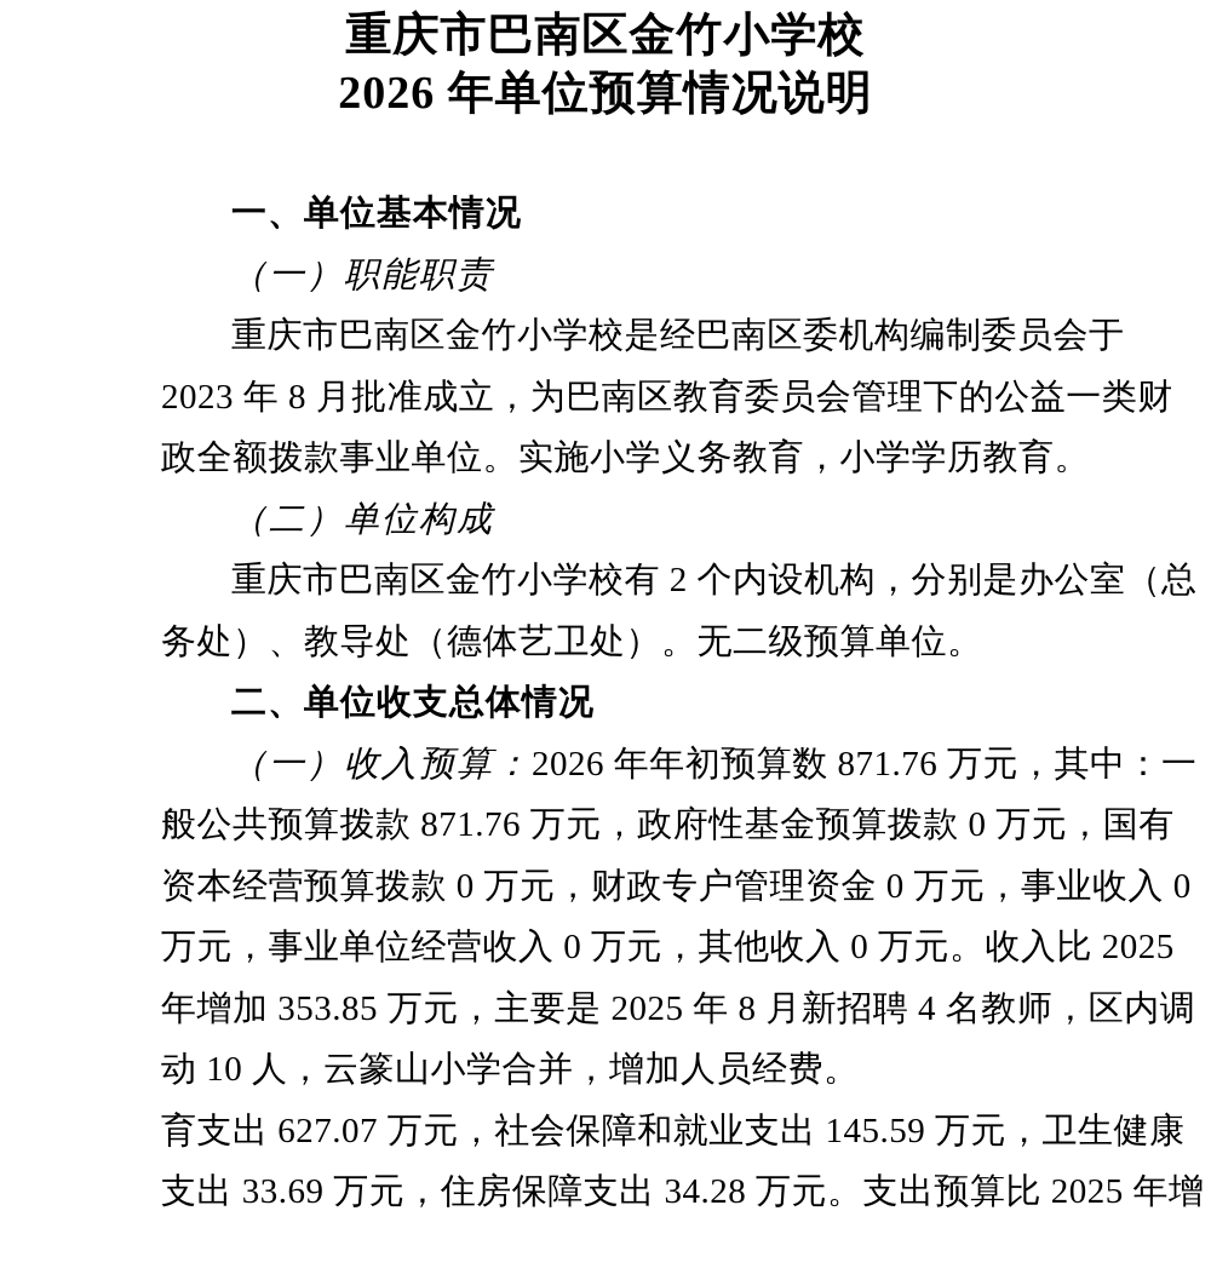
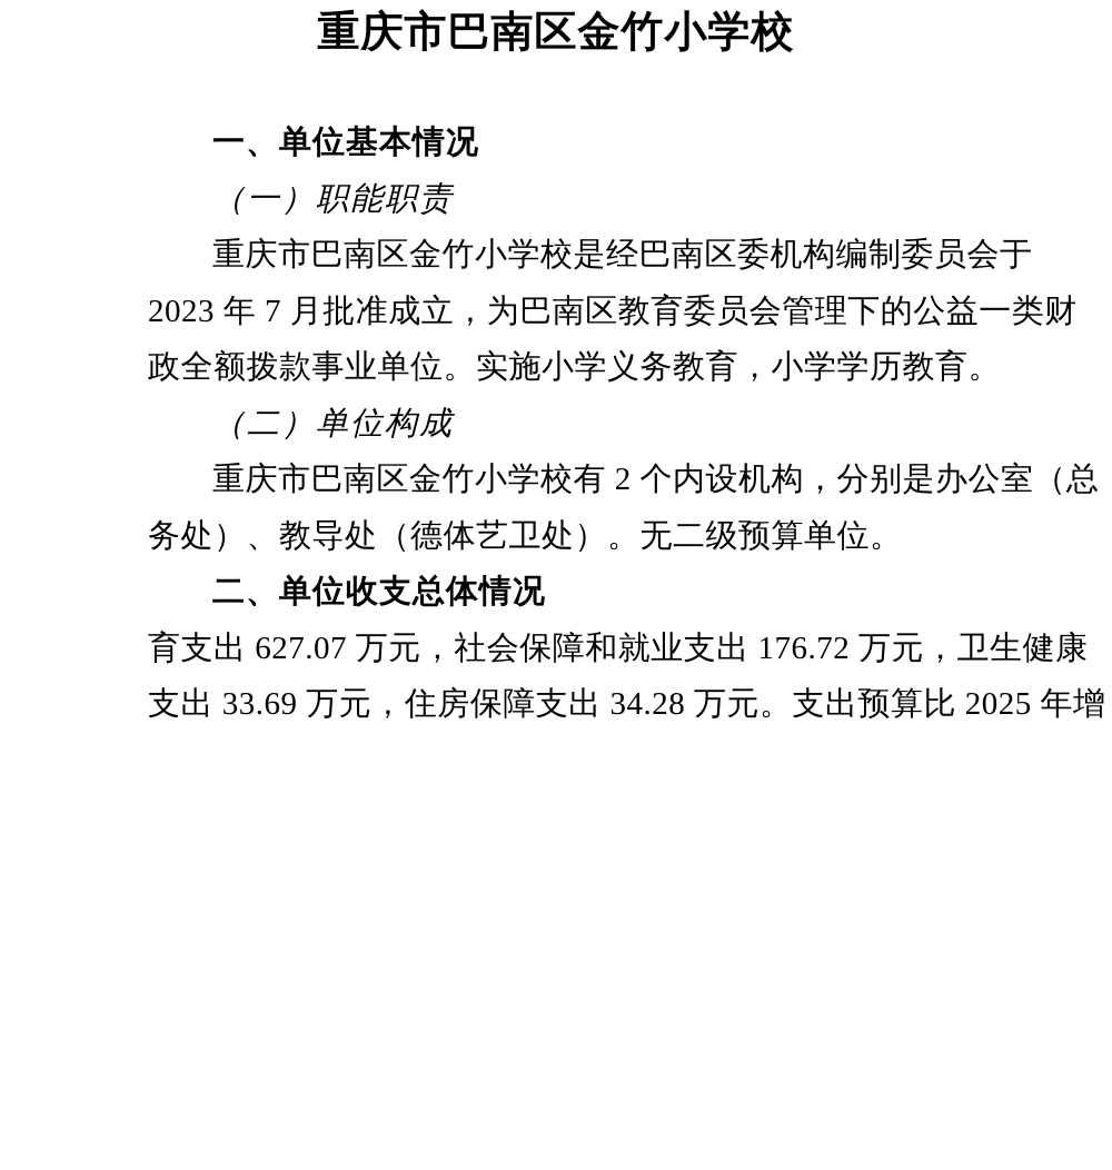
  重庆市巴南区金竹小学校
- 2026 年单位预算情况说明
  一、单位基本情况
  （一）职能职责
  重庆市巴南区金竹小学校是经巴南区委机构编制委员会于
- 2023 年 8 月批准成立，为巴南区教育委员会管理下的公益一类财
+ 2023 年 7 月批准成立，为巴南区教育委员会管理下的公益一类财
  政全额拨款事业单位。实施小学义务教育，小学学历教育。
  （二）单位构成
  重庆市巴南区金竹小学校有 2 个内设机构，分别是办公室（总
  务处）、教导处（德体艺卫处）。无二级预算单位。
  二、单位收支总体情况
- （一）收入预算：2026 年年初预算数 871.76 万元，其中：一
- 般公共预算拨款 871.76 万元，政府性基金预算拨款 0 万元，国有
- 资本经营预算拨款 0 万元，财政专户管理资金 0 万元，事业收入 0
- 万元，事业单位经营收入 0 万元，其他收入 0 万元。收入比 2025
- 年增加 353.85 万元，主要是 2025 年 8 月新招聘 4 名教师，区内调
- 动 10 人，云篆山小学合并，增加人员经费。
- 育支出 627.07 万元，社会保障和就业支出 145.59 万元，卫生健康
+ 育支出 627.07 万元，社会保障和就业支出 176.72 万元，卫生健康
  支出 33.69 万元，住房保障支出 34.28 万元。支出预算比 2025 年增
